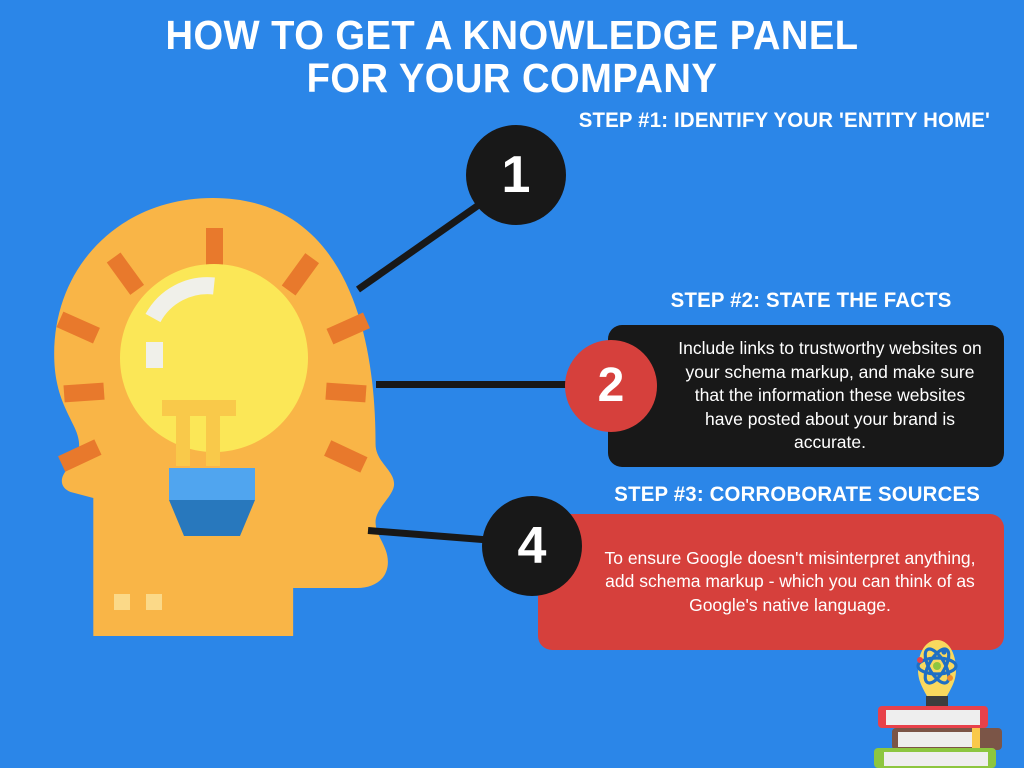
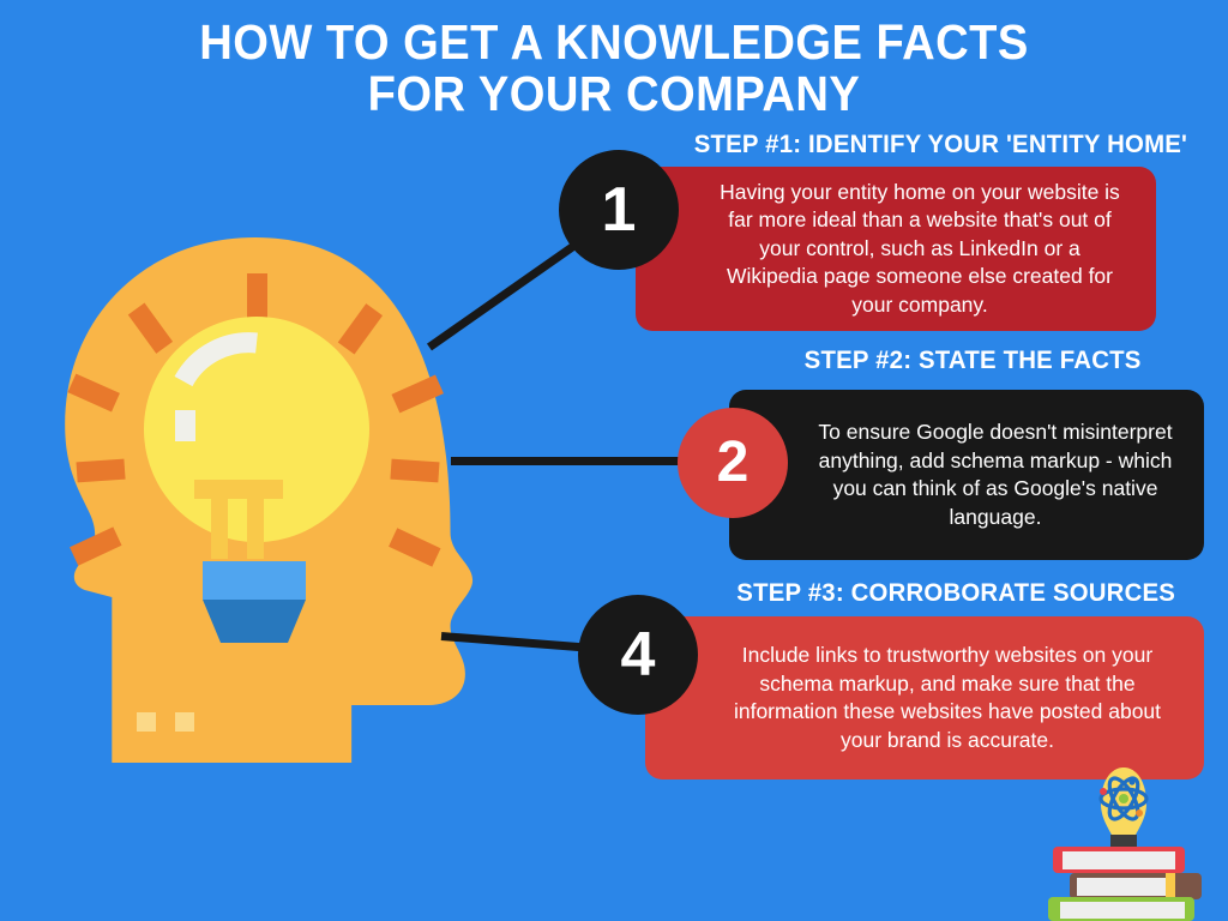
- HOW TO GET A KNOWLEDGE PANEL
+ HOW TO GET A KNOWLEDGE FACTS
  FOR YOUR COMPANY
  STEP #1: IDENTIFY YOUR 'ENTITY HOME'
+ Having your entity home on your website is far more ideal than a website that's out of your control, such as LinkedIn or a Wikipedia page someone else created for your company.
  1
  STEP #2: STATE THE FACTS
- Include links to trustworthy websites on your schema markup, and make sure that the information these websites have posted about your brand is accurate.
+ To ensure Google doesn't misinterpret anything, add schema markup - which you can think of as Google's native language.
  2
  STEP #3: CORROBORATE SOURCES
- To ensure Google doesn't misinterpret anything, add schema markup - which you can think of as Google's native language.
+ Include links to trustworthy websites on your schema markup, and make sure that the information these websites have posted about your brand is accurate.
  4
